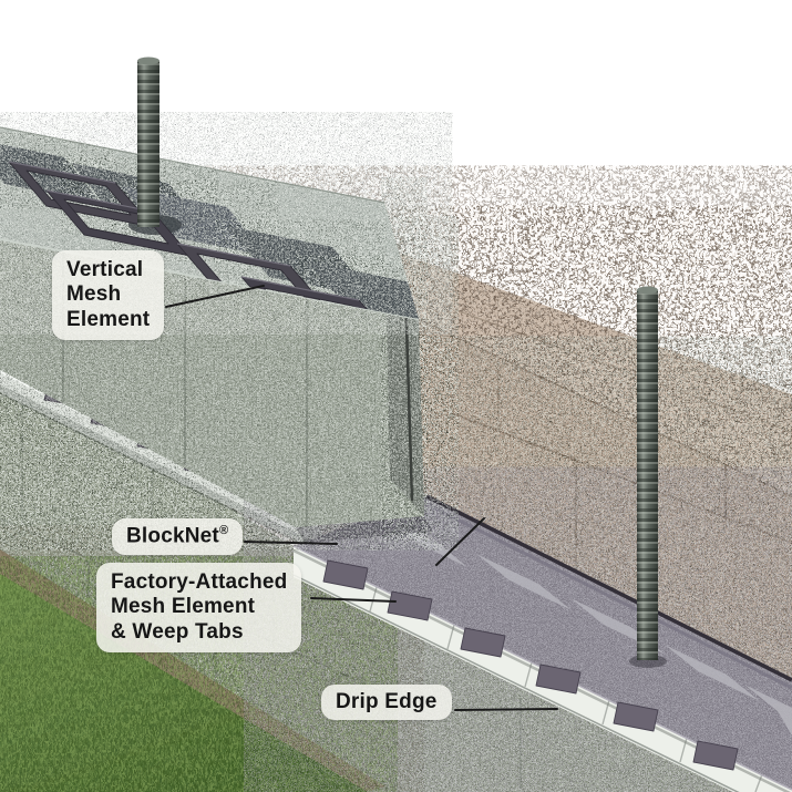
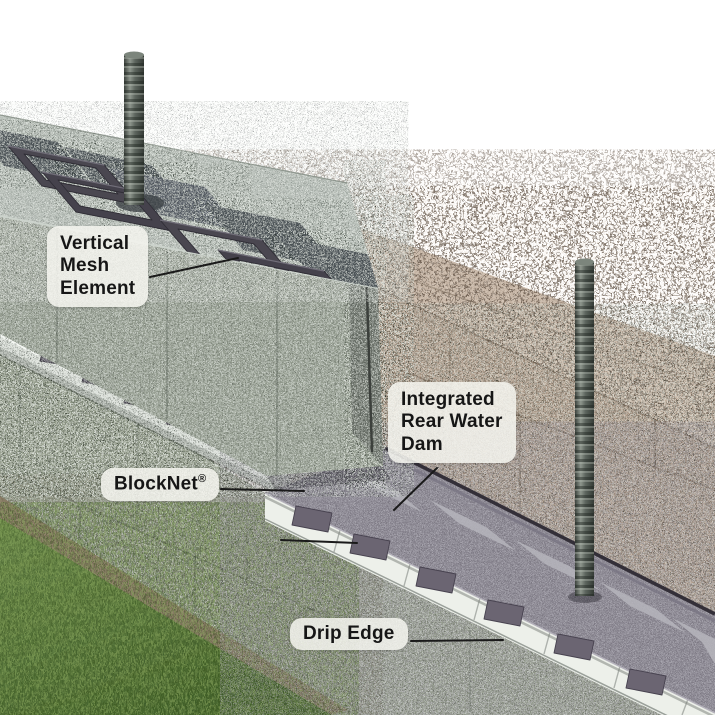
  Vertical
  Mesh
  Element
+ Integrated
+ Rear Water
+ Dam
  BlockNet®
- Factory-Attached
- Mesh Element
- & Weep Tabs
  Drip Edge
